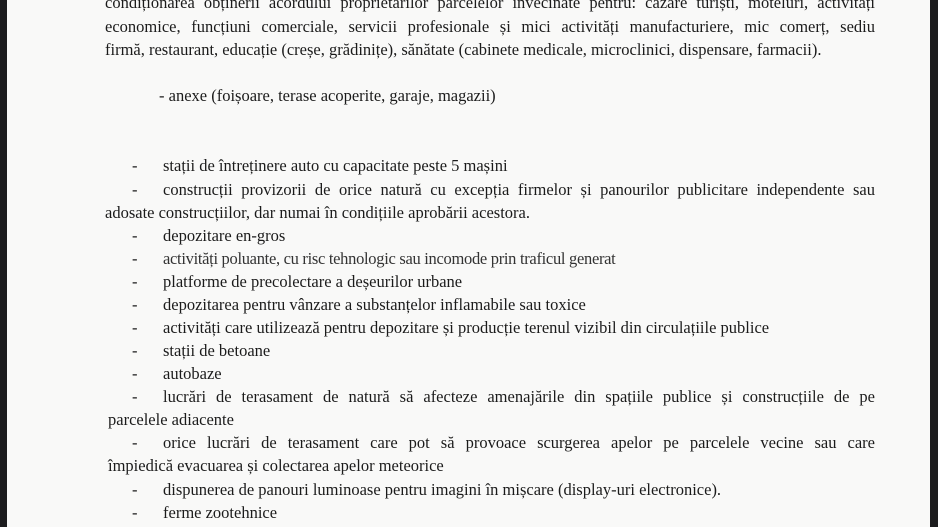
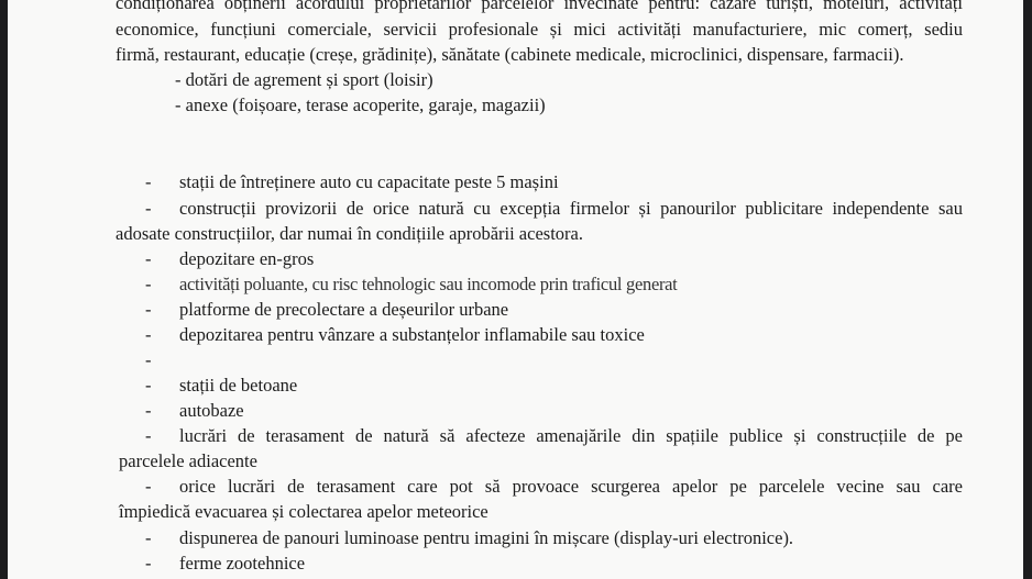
  condiționarea obținerii acordului proprietarilor parcelelor învecinate pentru: cazare turiști, moteluri, activități
  economice, funcțiuni comerciale, servicii profesionale și mici activități manufacturiere, mic comerț, sediu
  firmă, restaurant, educație (creșe, grădinițe), sănătate (cabinete medicale, microclinici, dispensare, farmacii).
+ - dotări de agrement și sport (loisir)
  - anexe (foișoare, terase acoperite, garaje, magazii)
  -
  stații de întreținere auto cu capacitate peste 5 mașini
  -
  construcții provizorii de orice natură cu excepția firmelor și panourilor publicitare independente sau
  adosate construcțiilor, dar numai în condițiile aprobării acestora.
  -
  depozitare en-gros
  -
  activități poluante, cu risc tehnologic sau incomode prin traficul generat
  -
  platforme de precolectare a deșeurilor urbane
  -
  depozitarea pentru vânzare a substanțelor inflamabile sau toxice
  -
- activități care utilizează pentru depozitare și producție terenul vizibil din circulațiile publice
  -
  stații de betoane
  -
  autobaze
  -
  lucrări de terasament de natură să afecteze amenajările din spațiile publice și construcțiile de pe
  parcelele adiacente
  -
  orice lucrări de terasament care pot să provoace scurgerea apelor pe parcelele vecine sau care
  împiedică evacuarea și colectarea apelor meteorice
  -
  dispunerea de panouri luminoase pentru imagini în mișcare (display-uri electronice).
  -
  ferme zootehnice
